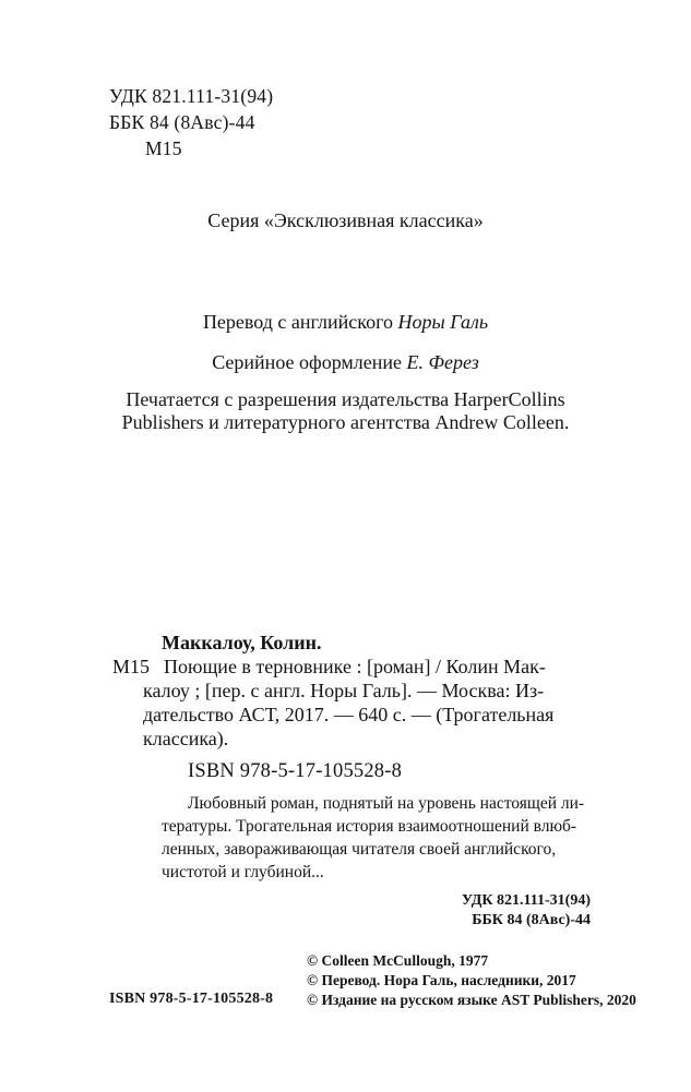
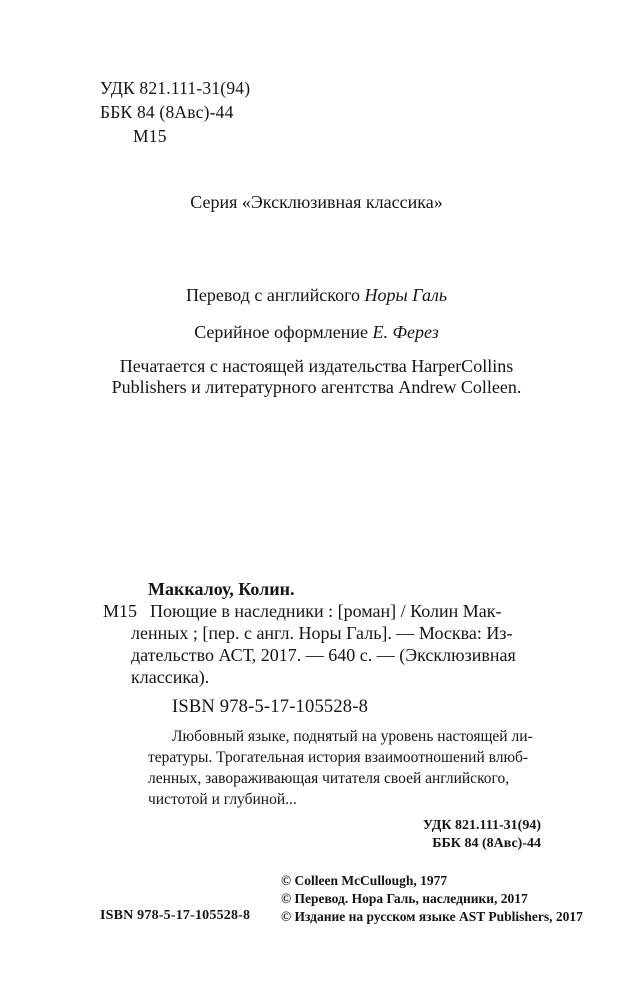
  УДК 821.111-31(94)
  ББК 84 (8Авс)-44
  М15
  Серия «Эксклюзивная классика»
  Перевод с английского Норы Галь
  Серийное оформление Е. Ферез
- Печатается с разрешения издательства HarperCollins
+ Печатается с настоящей издательства HarperCollins
  Publishers и литературного агентства Andrew Colleen.
  Маккалоу, Колин.
- М15 Поющие в терновнике : [роман] / Колин Мак-
+ М15 Поющие в наследники : [роман] / Колин Мак-
- калоу ; [пер. с англ. Норы Галь]. — Москва: Из-
+ ленных ; [пер. с англ. Норы Галь]. — Москва: Из-
- дательство АСТ, 2017. — 640 с. — (Трогательная
+ дательство АСТ, 2017. — 640 с. — (Эксклюзивная
  классика).
  ISBN 978-5-17-105528-8
- Любовный роман, поднятый на уровень настоящей ли-
+ Любовный языке, поднятый на уровень настоящей ли-
  тературы. Трогательная история взаимоотношений влюб-
  ленных, завораживающая читателя своей английского,
  чистотой и глубиной...
  УДК 821.111-31(94)
  ББК 84 (8Авс)-44
  © Colleen McCullough, 1977
  © Перевод. Нора Галь, наследники, 2017
- © Издание на русском языке AST Publishers, 2020
+ © Издание на русском языке AST Publishers, 2017
  ISBN 978-5-17-105528-8
